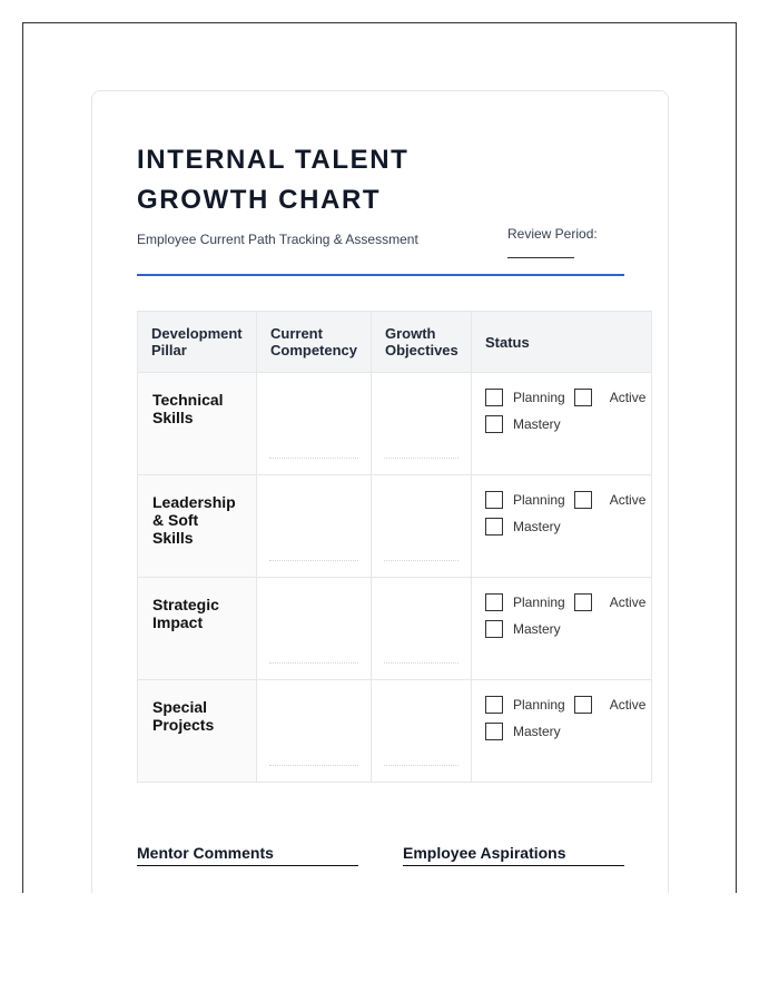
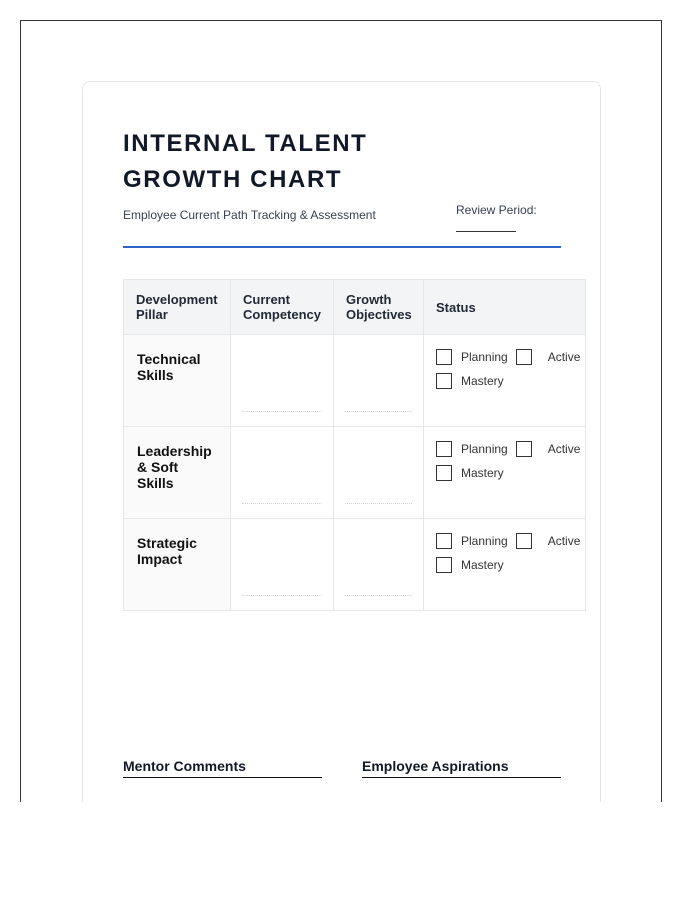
  INTERNAL TALENT GROWTH CHART
  Employee Current Path Tracking & Assessment
  Review Period:
  Development Pillar	Current Competency	Growth Objectives	Status
  Technical Skills			Planning Active Mastery
  Leadership & Soft Skills			Planning Active Mastery
  Strategic Impact			Planning Active Mastery
- Special Projects			Planning Active Mastery
  Mentor Comments
  Employee Aspirations
